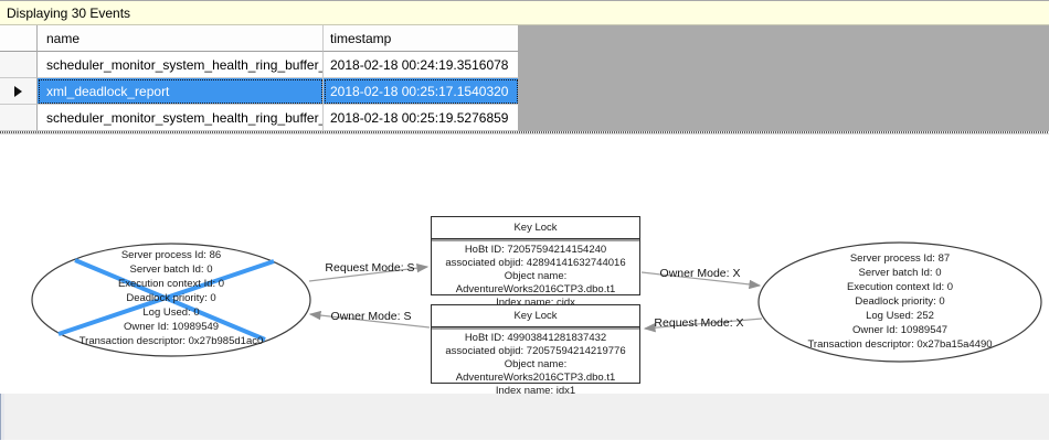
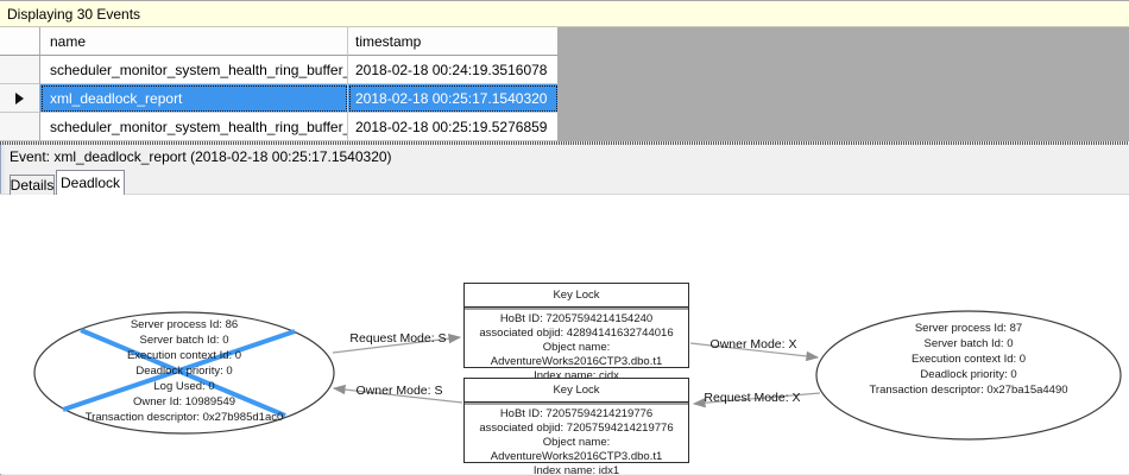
  Displaying 30 Events
  name
  timestamp
  scheduler_monitor_system_health_ring_buffer_
  2018-02-18 00:24:19.3516078
  xml_deadlock_report
  2018-02-18 00:25:17.1540320
  scheduler_monitor_system_health_ring_buffer_
  2018-02-18 00:25:19.5276859
+ Event: xml_deadlock_report (2018-02-18 00:25:17.1540320)
+ Details
+ Deadlock
  Server process Id: 86
  Server batch Id: 0
  Execution context Id: 0
  Deadlock priority: 0
  Log Used: 0
  Owner Id: 10989549
  Transaction descriptor: 0x27b985d1ac0
  Server process Id: 87
  Server batch Id: 0
  Execution context Id: 0
  Deadlock priority: 0
- Log Used: 252
- Owner Id: 10989547
  Transaction descriptor: 0x27ba15a4490
  Key Lock
  HoBt ID: 72057594214154240
  associated objid: 42894141632744016
  Object name: AdventureWorks2016CTP3.dbo.t1
  Index name: cidx
  Key Lock
- HoBt ID: 49903841281837432
+ HoBt ID: 72057594214219776
  associated objid: 72057594214219776
  Object name: AdventureWorks2016CTP3.dbo.t1
  Index name: idx1
  Request Mode: S
  Owner Mode: S
  Owner Mode: X
  Request Mode: X
